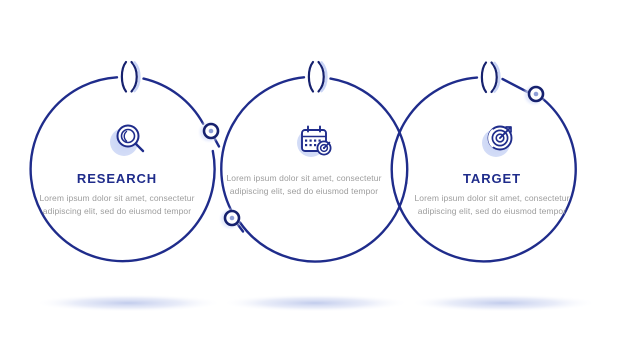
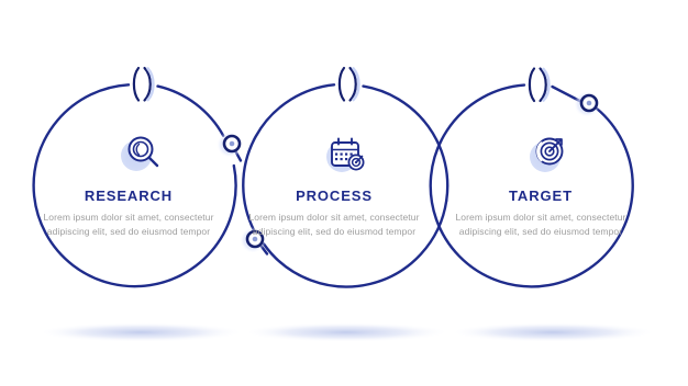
  RESEARCH
  Lorem ipsum dolor sit amet, consectetur adipiscing elit, sed do eiusmod tempor
+ PROCESS
  Lorem ipsum dolor sit amet, consectetur adipiscing elit, sed do eiusmod tempor
  TARGET
  Lorem ipsum dolor sit amet, consectetur adipiscing elit, sed do eiusmod tempor
